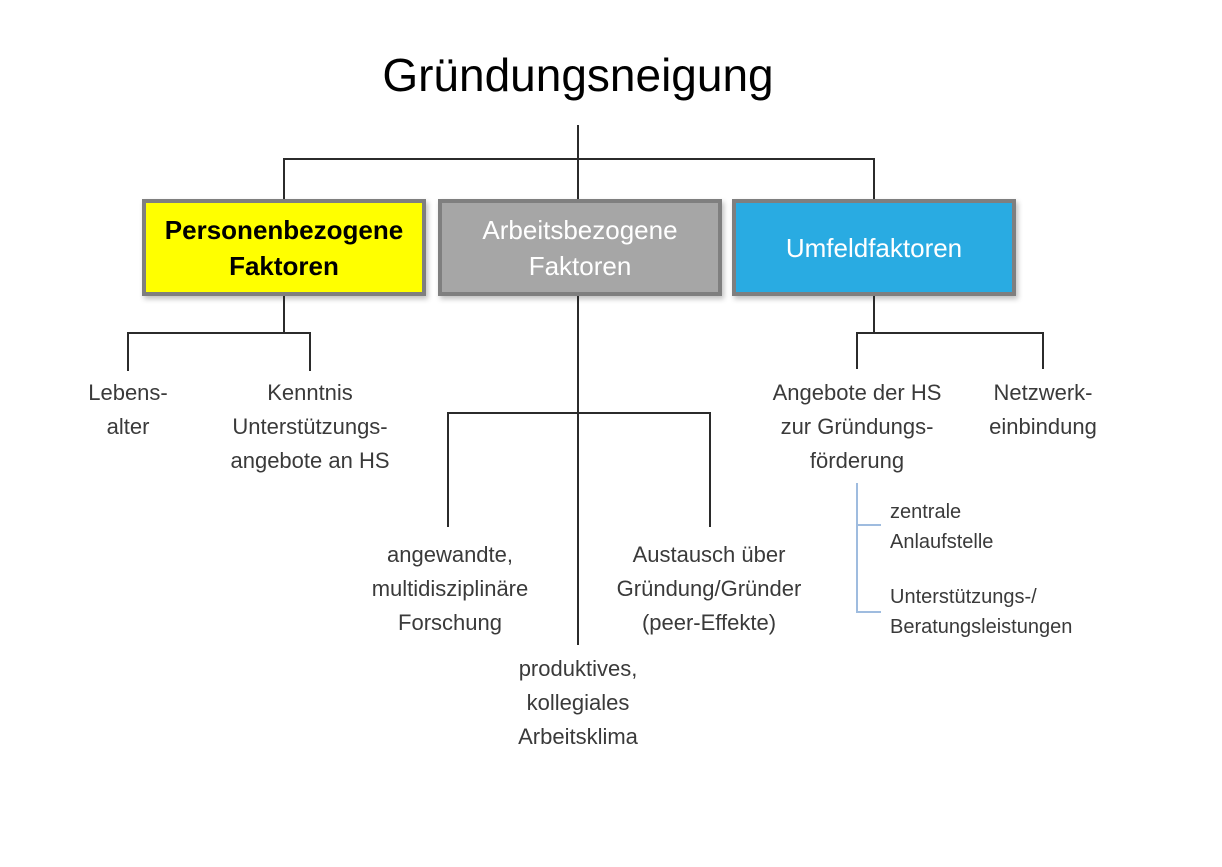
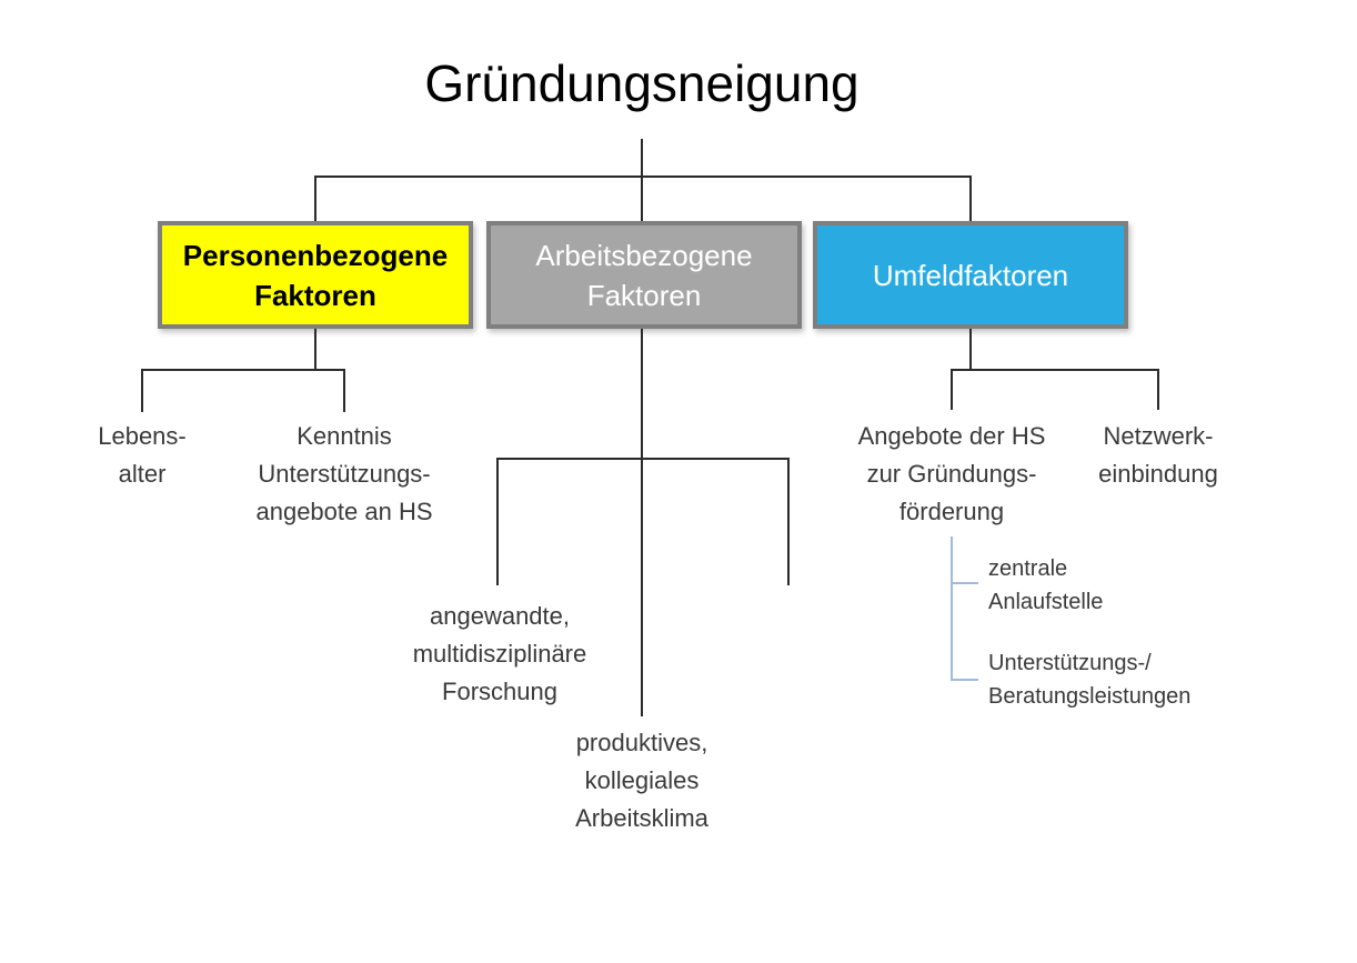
  Gründungsneigung
  Personenbezogene
  Faktoren
  Arbeitsbezogene
  Faktoren
  Umfeldfaktoren
  Lebens-
  alter
  Kenntnis
  Unterstützungs-
  angebote an HS
  angewandte,
  multidisziplinäre
  Forschung
- Austausch über
- Gründung/Gründer
- (peer-Effekte)
  produktives,
  kollegiales
  Arbeitsklima
  Angebote der HS
  zur Gründungs-
  förderung
  Netzwerk-
  einbindung
  zentrale
  Anlaufstelle
  Unterstützungs-/
  Beratungsleistungen
